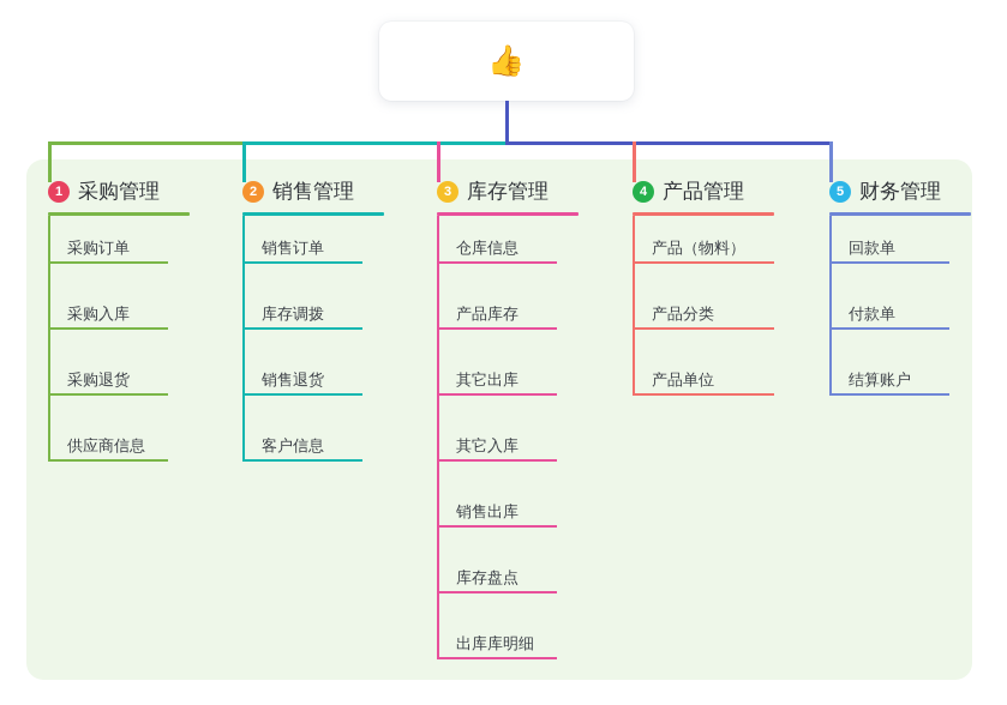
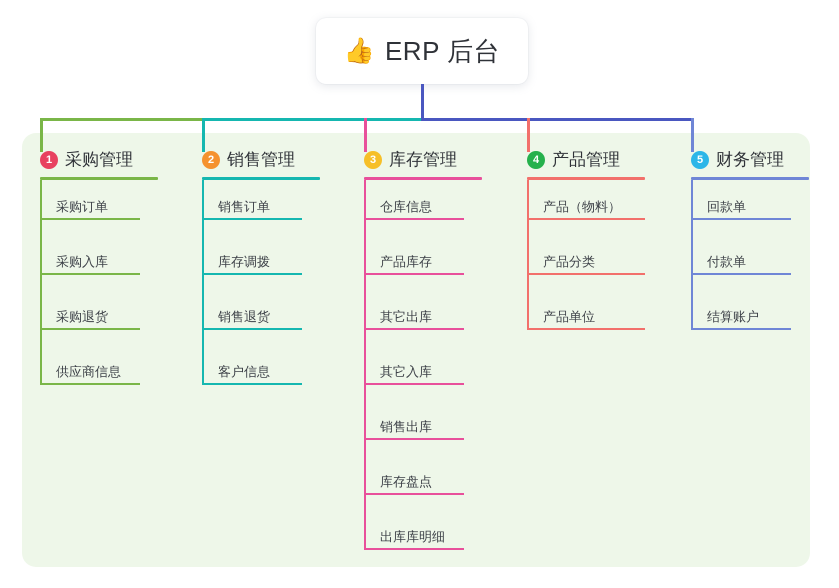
  👍
+ ERP 后台
  1
  采购管理
  采购订单
  采购入库
  采购退货
  供应商信息
  2
  销售管理
  销售订单
  库存调拨
  销售退货
  客户信息
  3
  库存管理
  仓库信息
  产品库存
  其它出库
  其它入库
  销售出库
  库存盘点
  出库库明细
  4
  产品管理
  产品（物料）
  产品分类
  产品单位
  5
  财务管理
  回款单
  付款单
  结算账户
